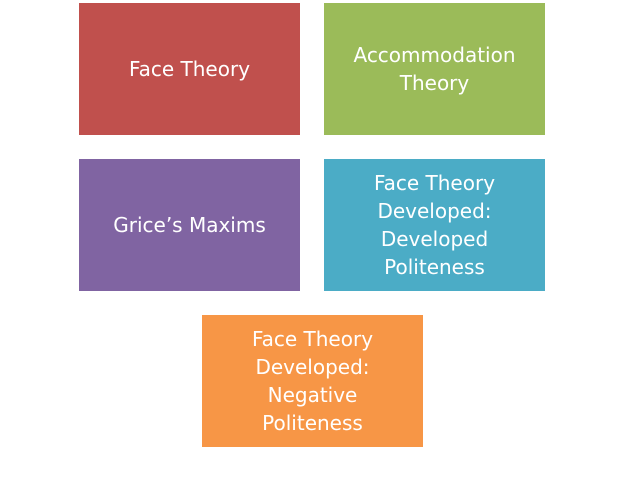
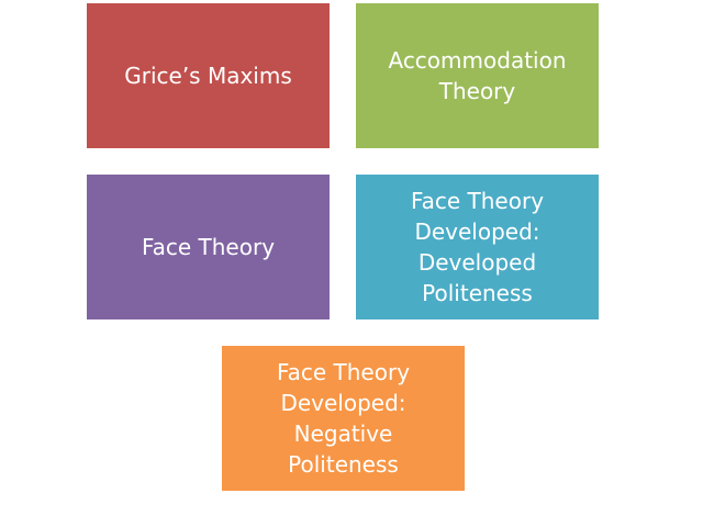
- Face Theory
+ Grice’s Maxims
  Accommodation Theory
- Grice’s Maxims
+ Face Theory
  Face Theory Developed: Developed Politeness
  Face Theory Developed: Negative Politeness
